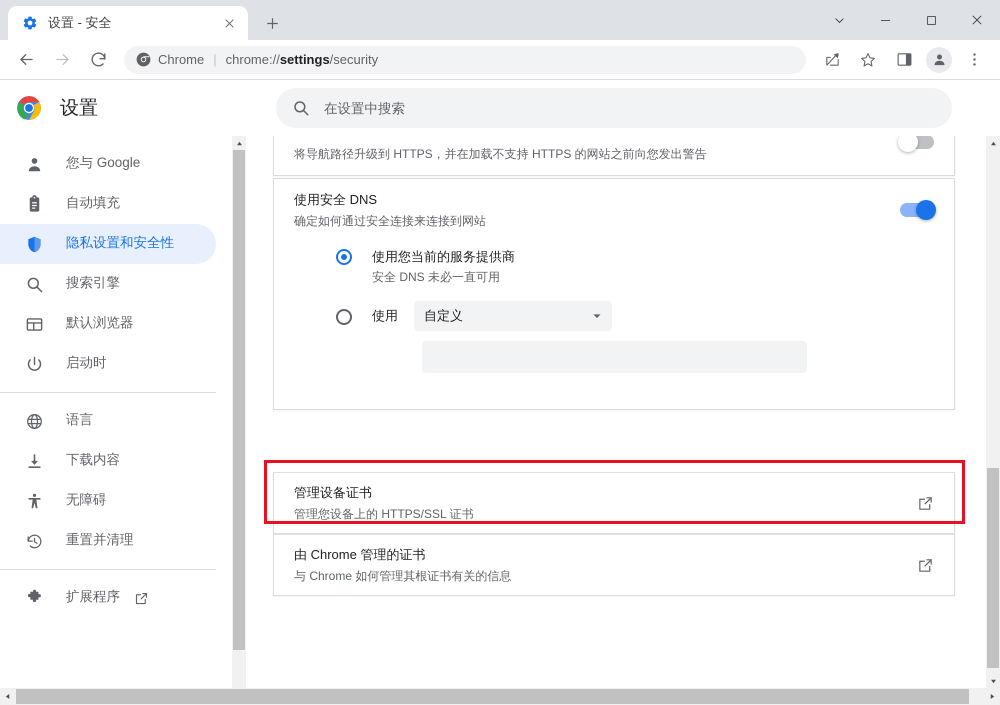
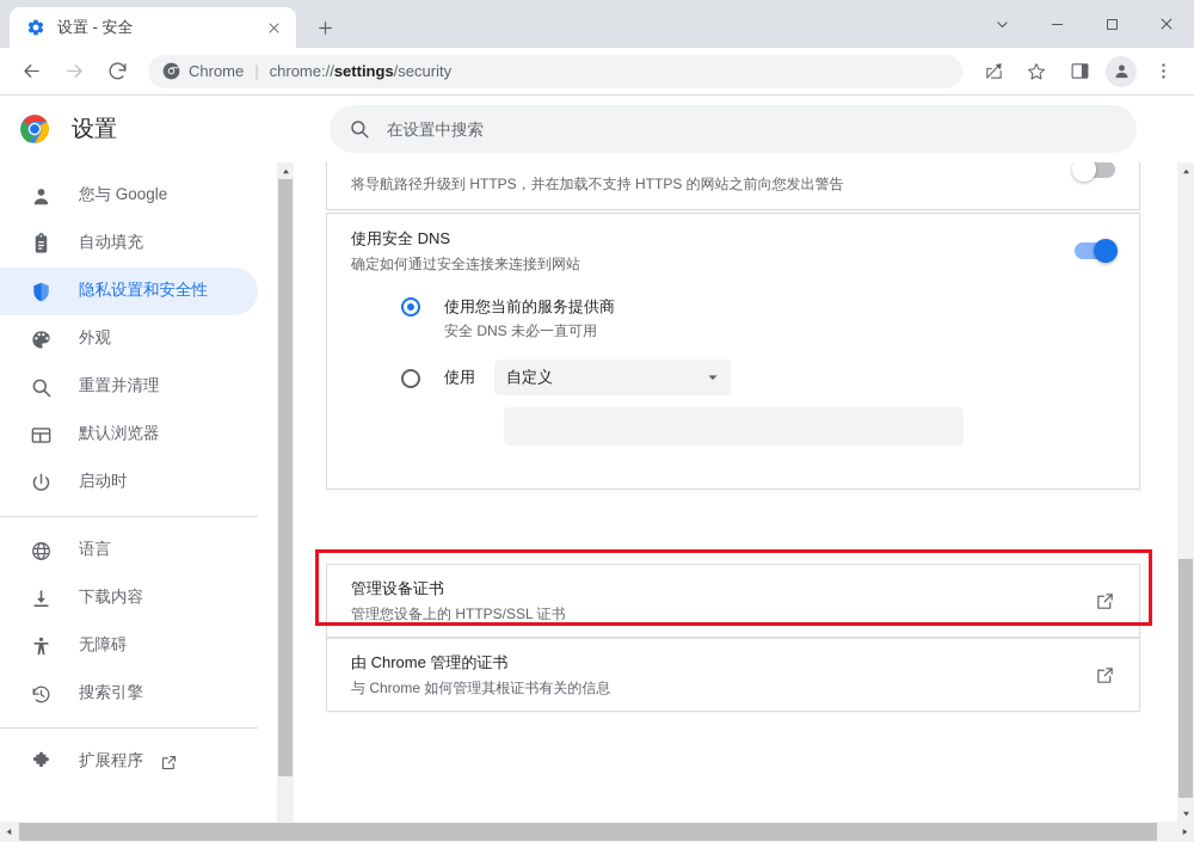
  设置 - 安全
  Chrome
  |
  chrome://settings/security
  设置
  在设置中搜索
  您与 Google
  自动填充
  隐私设置和安全性
+ 外观
- 搜索引擎
+ 重置并清理
  默认浏览器
  启动时
  语言
  下载内容
  无障碍
- 重置并清理
+ 搜索引擎
  扩展程序
  将导航路径升级到 HTTPS，并在加载不支持 HTTPS 的网站之前向您发出警告
  使用安全 DNS
  确定如何通过安全连接来连接到网站
  使用您当前的服务提供商
  安全 DNS 未必一直可用
  使用
  自定义
  管理设备证书
  管理您设备上的 HTTPS/SSL 证书
  由 Chrome 管理的证书
  与 Chrome 如何管理其根证书有关的信息
